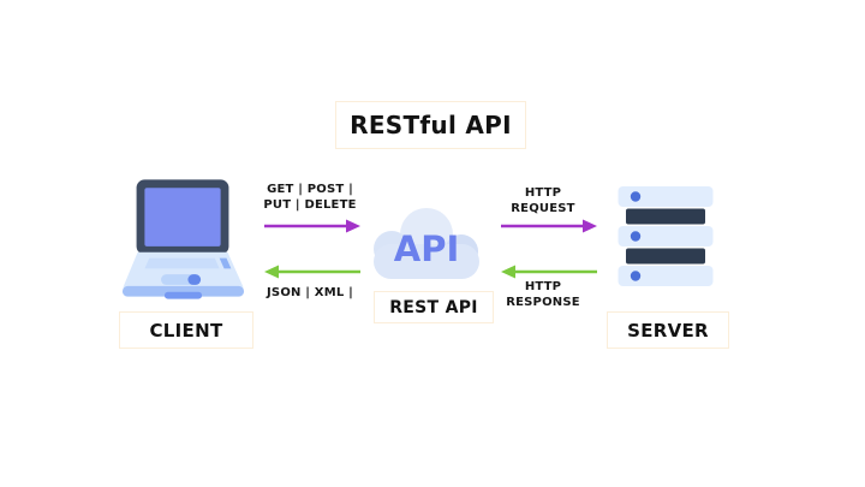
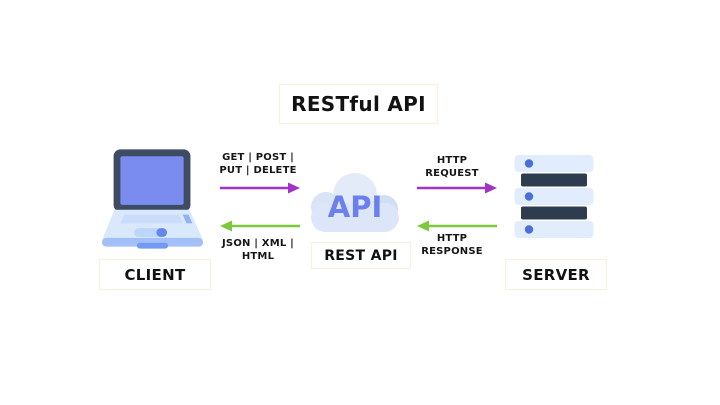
  RESTful API
  CLIENT
  API
  REST API
  SERVER
  GET | POST |
  PUT | DELETE
  JSON | XML |
+ HTML
  HTTP
  REQUEST
  HTTP
  RESPONSE
